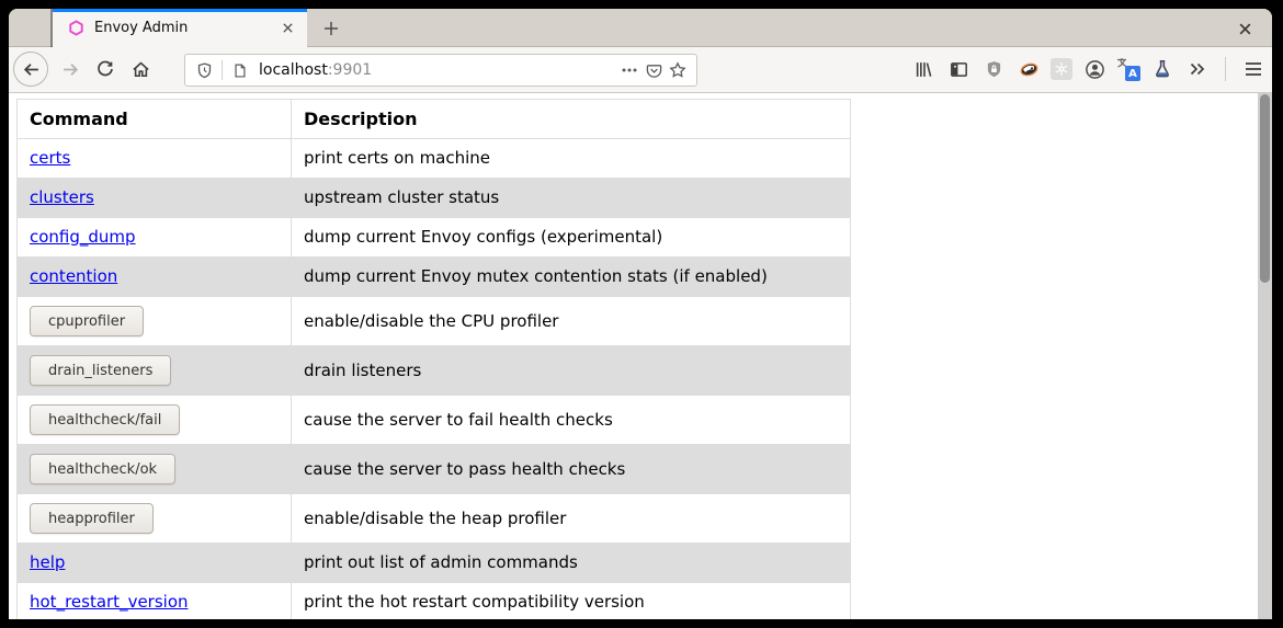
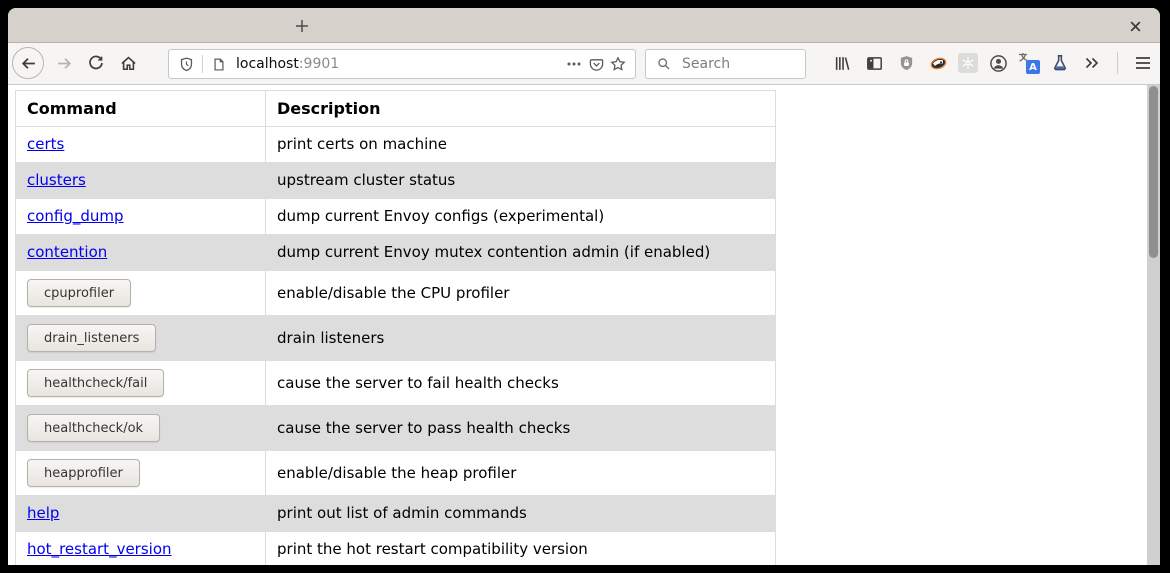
- Envoy Admin
  localhost:9901
+ Search
  A
  Command	Description
  certs	print certs on machine
  clusters	upstream cluster status
  config_dump	dump current Envoy configs (experimental)
- contention	dump current Envoy mutex contention stats (if enabled)
+ contention	dump current Envoy mutex contention admin (if enabled)
  cpuprofiler	enable/disable the CPU profiler
  drain_listeners	drain listeners
  healthcheck/fail	cause the server to fail health checks
  healthcheck/ok	cause the server to pass health checks
  heapprofiler	enable/disable the heap profiler
  help	print out list of admin commands
  hot_restart_version	print the hot restart compatibility version
